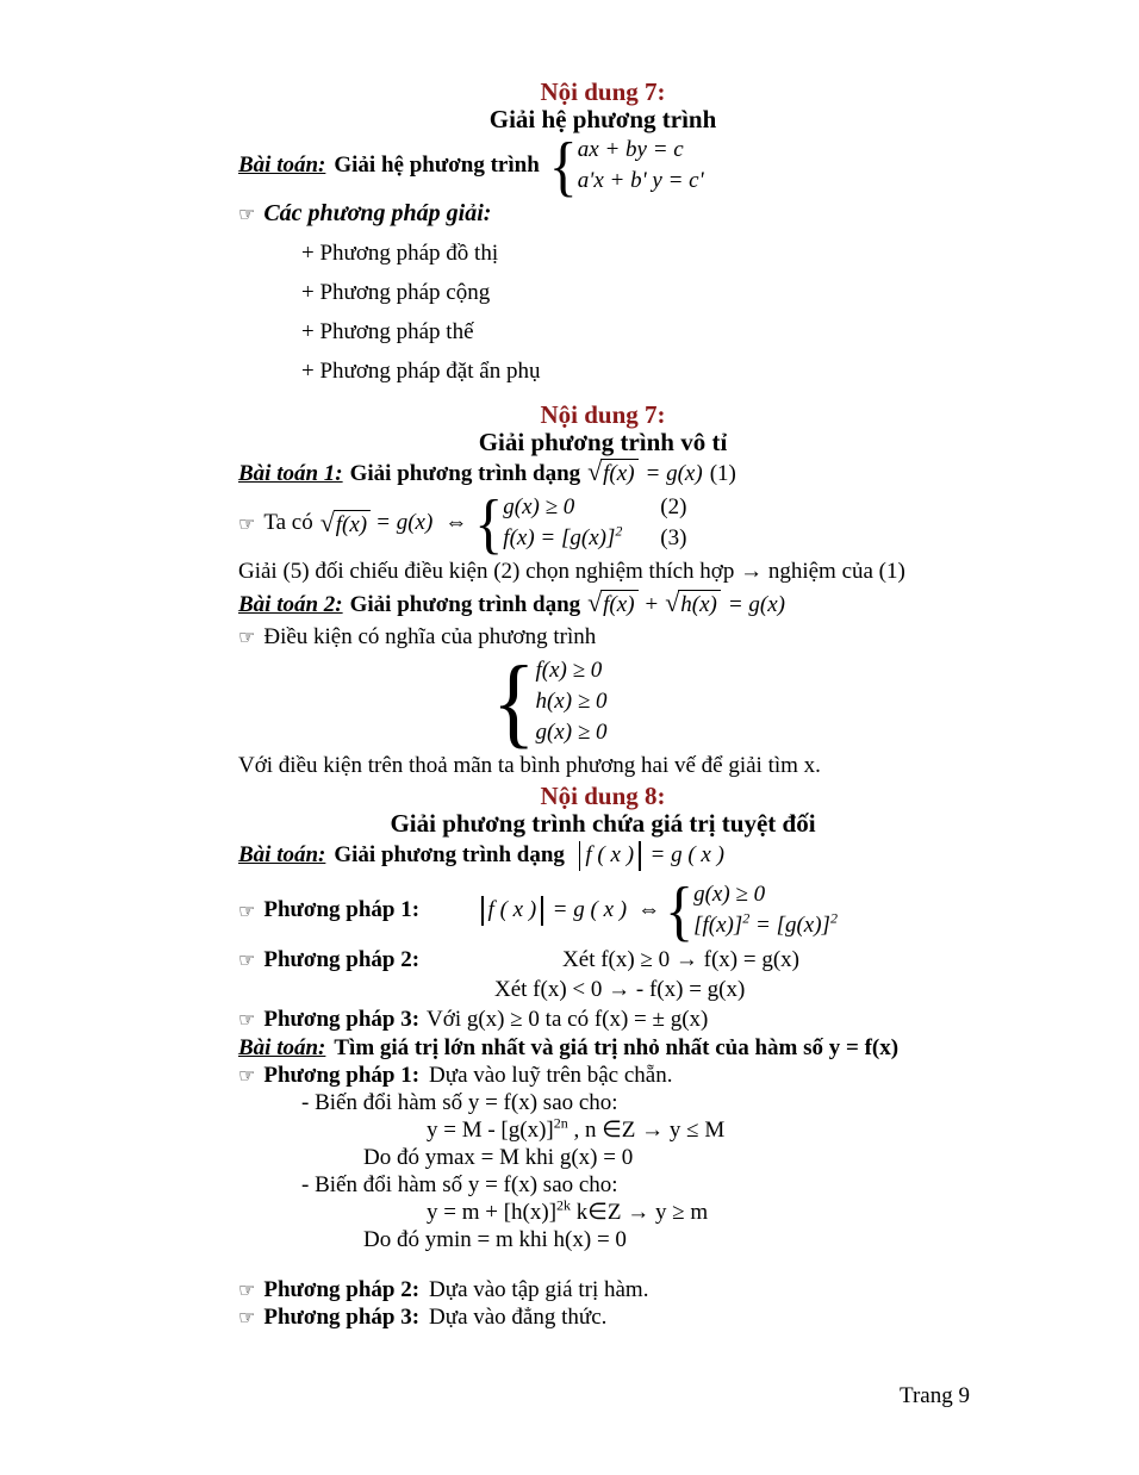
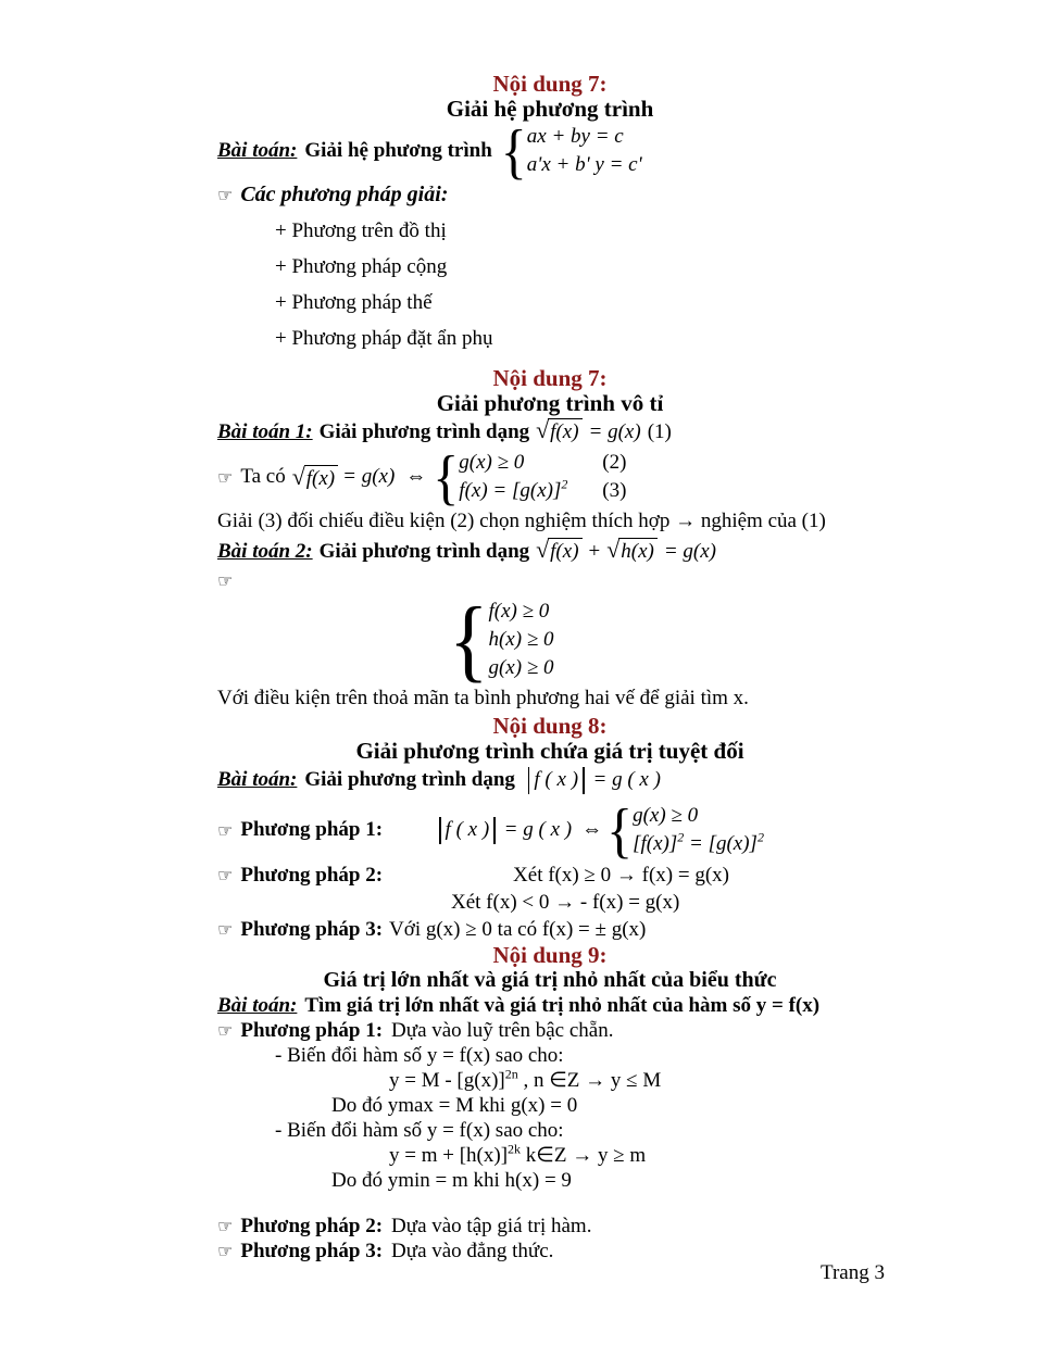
  Nội dung 7:
  Giải hệ phương trình
  Bài toán:
  Giải hệ phương trình
  {
  ax + by = c
  a'x + b' y = c'
  ☞
  Các phương pháp giải:
- + Phương pháp đồ thị
+ + Phương trên đồ thị
  + Phương pháp cộng
  + Phương pháp thế
  + Phương pháp đặt ẩn phụ
  Nội dung 7:
  Giải phương trình vô tỉ
  Bài toán 1:
  Giải phương trình dạng
  √f(x)
  = g(x)
  (1)
  ☞
  Ta có
  √f(x)
  = g(x)
  ⇔
  {
  g(x) ≥ 0
  f(x) = [g(x)]2
  (2)
  (3)
- Giải (5) đối chiếu điều kiện (2) chọn nghiệm thích hợp → nghiệm của (1)
+ Giải (3) đối chiếu điều kiện (2) chọn nghiệm thích hợp → nghiệm của (1)
  Bài toán 2:
  Giải phương trình dạng
  √f(x)
  +
  √h(x)
  = g(x)
  ☞
- Điều kiện có nghĩa của phương trình
  {
  f(x) ≥ 0
  h(x) ≥ 0
  g(x) ≥ 0
  Với điều kiện trên thoả mãn ta bình phương hai vế để giải tìm x.
  Nội dung 8:
  Giải phương trình chứa giá trị tuyệt đối
  Bài toán:
  Giải phương trình dạng
  f ( x )
  = g ( x )
  ☞
  Phương pháp 1:
  f ( x )
  = g ( x )
  ⇔
  {
  g(x) ≥ 0
  [f(x)]2 = [g(x)]2
  ☞
  Phương pháp 2:
  Xét f(x) ≥ 0 → f(x) = g(x)
  Xét f(x) < 0 → - f(x) = g(x)
  ☞
  Phương pháp 3:
  Với g(x) ≥ 0 ta có f(x) = ± g(x)
+ Nội dung 9:
+ Giá trị lớn nhất và giá trị nhỏ nhất của biểu thức
  Bài toán:
  Tìm giá trị lớn nhất và giá trị nhỏ nhất của hàm số y = f(x)
  ☞
  Phương pháp 1:
  Dựa vào luỹ trên bậc chẵn.
  - Biến đổi hàm số y = f(x) sao cho:
  y = M - [g(x)]2n , n ∈Z → y ≤ M
  Do đó ymax = M khi g(x) = 0
  - Biến đổi hàm số y = f(x) sao cho:
  y = m + [h(x)]2k k∈Z → y ≥ m
- Do đó ymin = m khi h(x) = 0
+ Do đó ymin = m khi h(x) = 9
  ☞
  Phương pháp 2:
  Dựa vào tập giá trị hàm.
  ☞
  Phương pháp 3:
  Dựa vào đẳng thức.
- Trang 9
+ Trang 3
